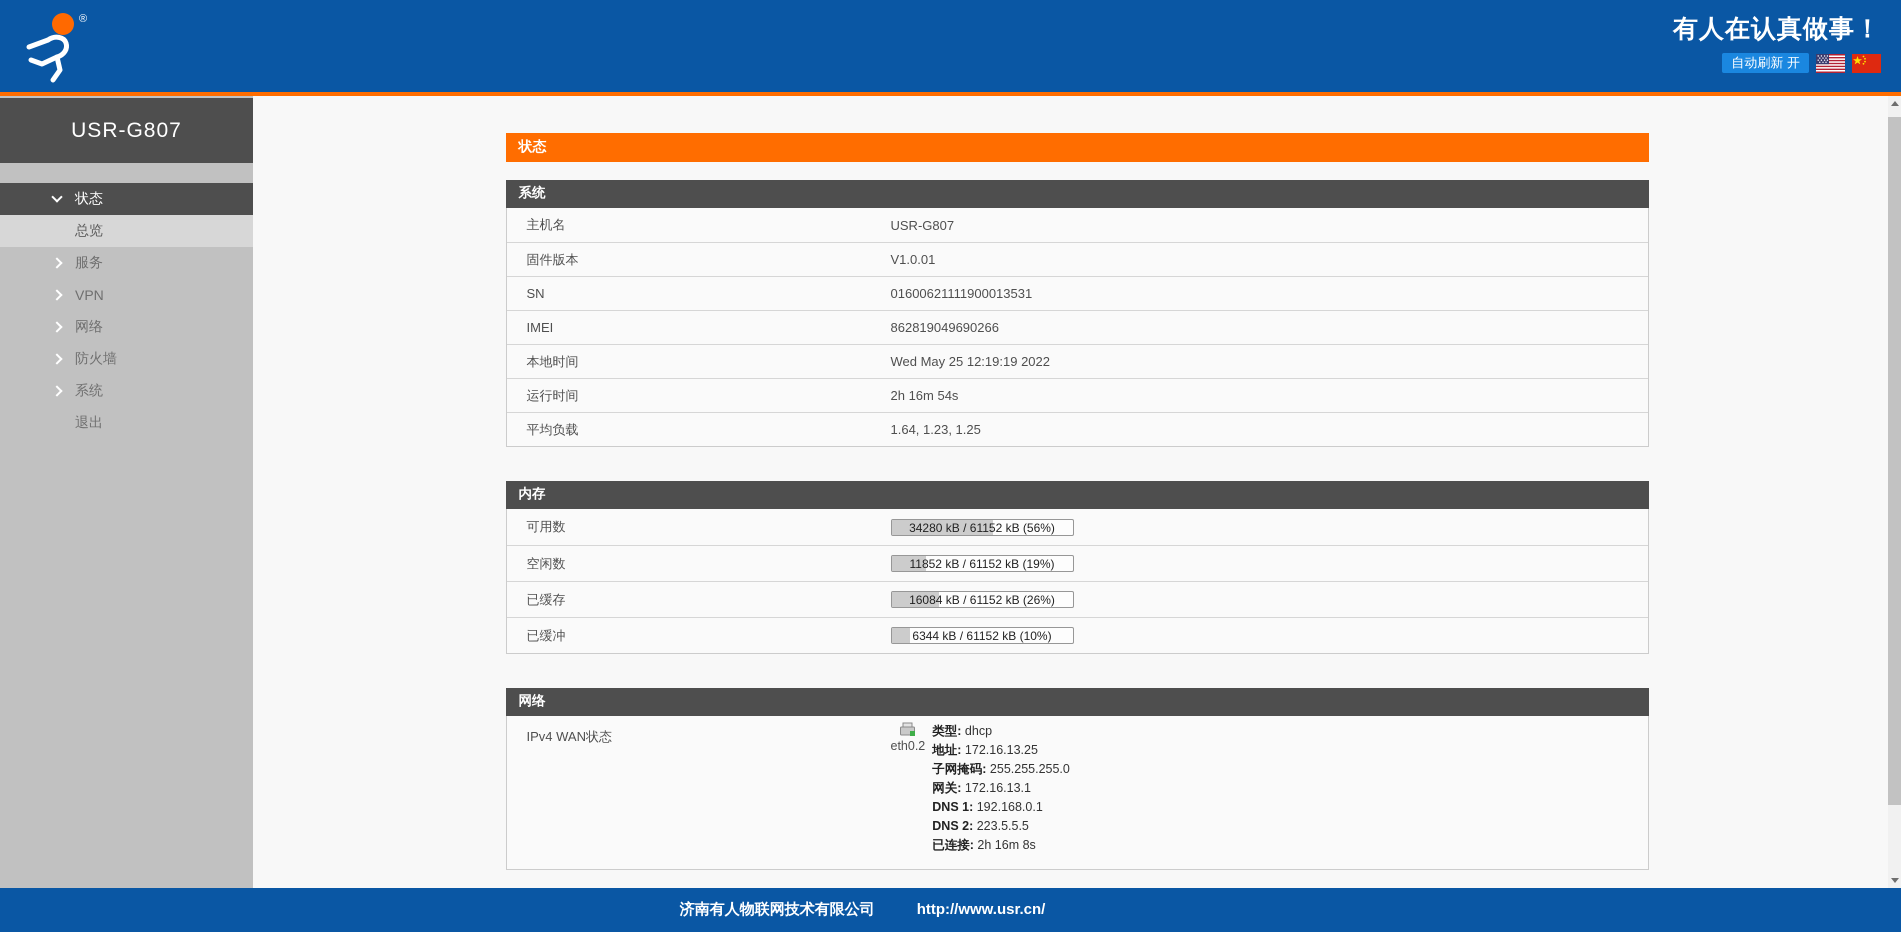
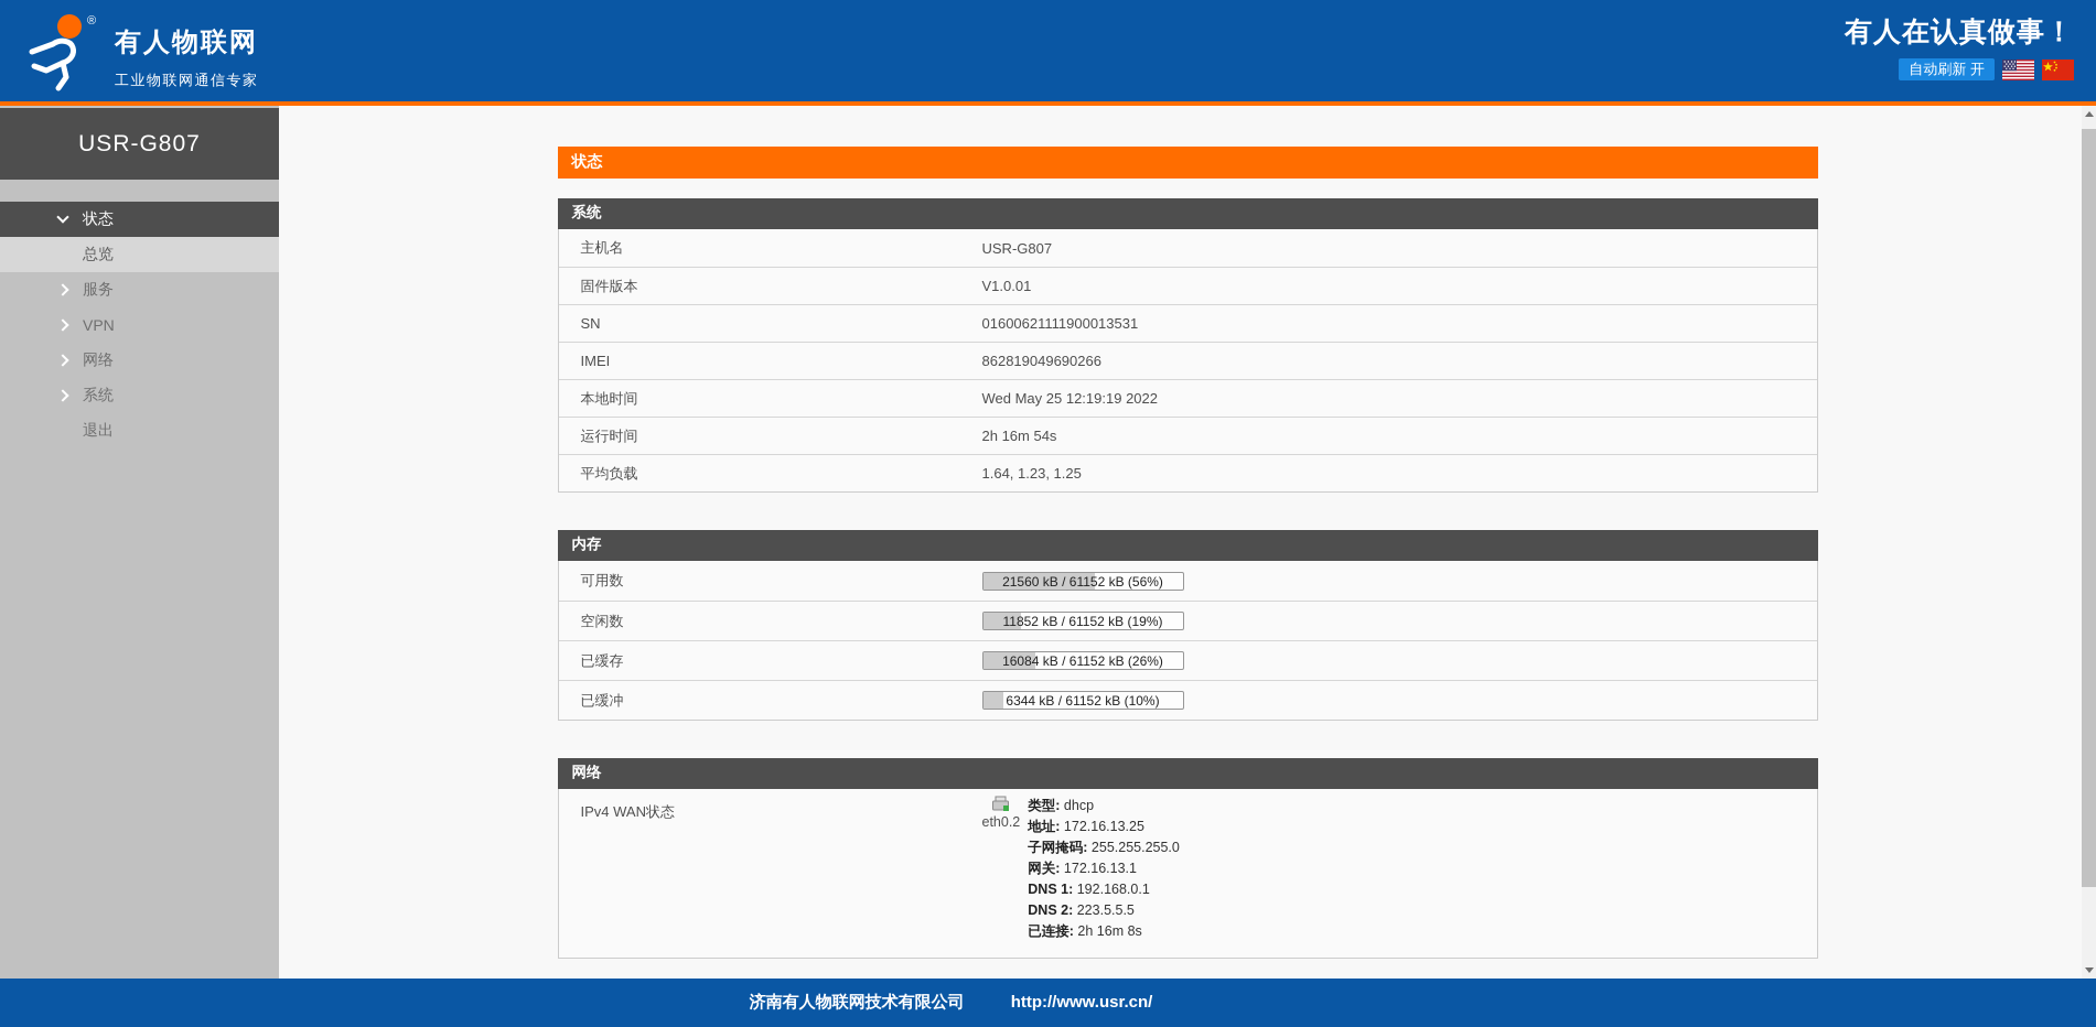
  ®
+ 有人物联网
+ 工业物联网通信专家
  有人在认真做事！
  自动刷新 开
  USR-G807
  状态
  总览
  服务
  VPN
  网络
- 防火墙
  系统
  退出
  状态
  系统
  主机名
  USR-G807
  固件版本
  V1.0.01
  SN
  01600621111900013531
  IMEI
  862819049690266
  本地时间
  Wed May 25 12:19:19 2022
  运行时间
  2h 16m 54s
  平均负载
  1.64, 1.23, 1.25
  内存
  可用数
- 34280 kB / 61152 kB (56%)
+ 21560 kB / 61152 kB (56%)
  空闲数
  11852 kB / 61152 kB (19%)
  已缓存
  16084 kB / 61152 kB (26%)
  已缓冲
  6344 kB / 61152 kB (10%)
  网络
  IPv4 WAN状态
  eth0.2
  类型: dhcp
  地址: 172.16.13.25
  子网掩码: 255.255.255.0
  网关: 172.16.13.1
  DNS 1: 192.168.0.1
  DNS 2: 223.5.5.5
  已连接: 2h 16m 8s
  济南有人物联网技术有限公司
  http://www.usr.cn/
